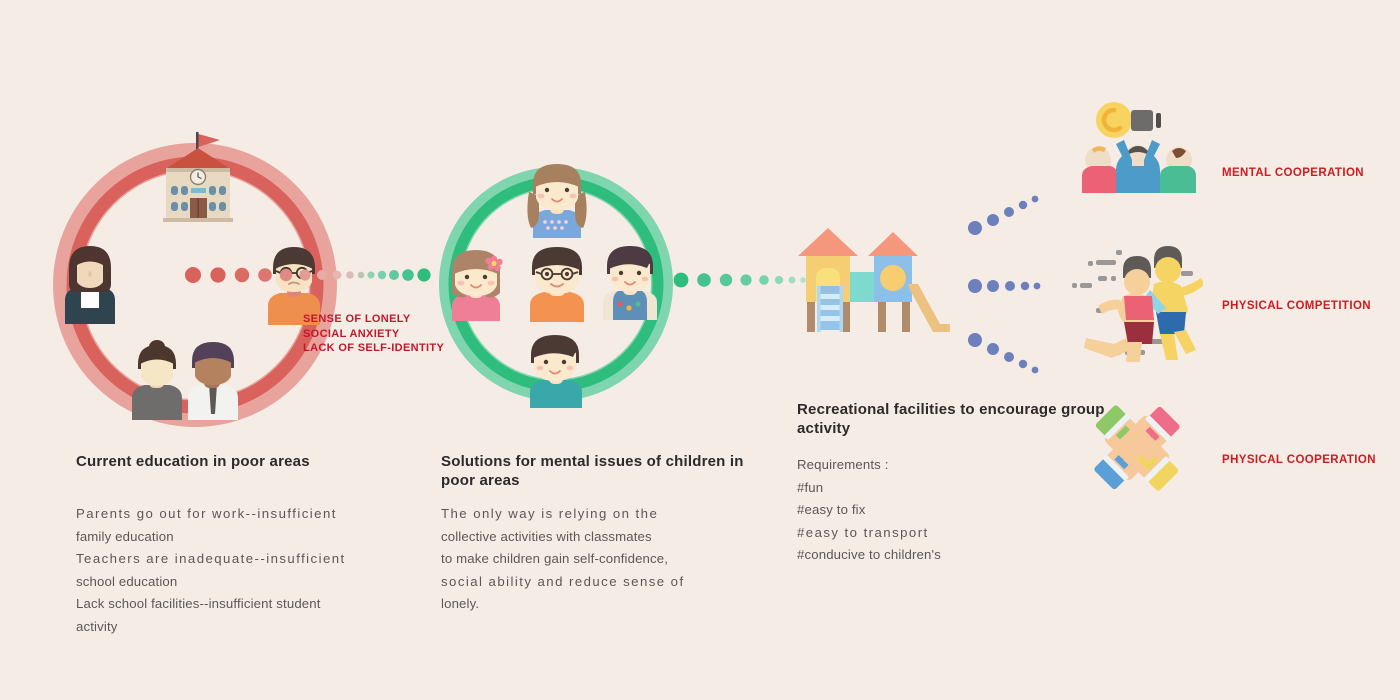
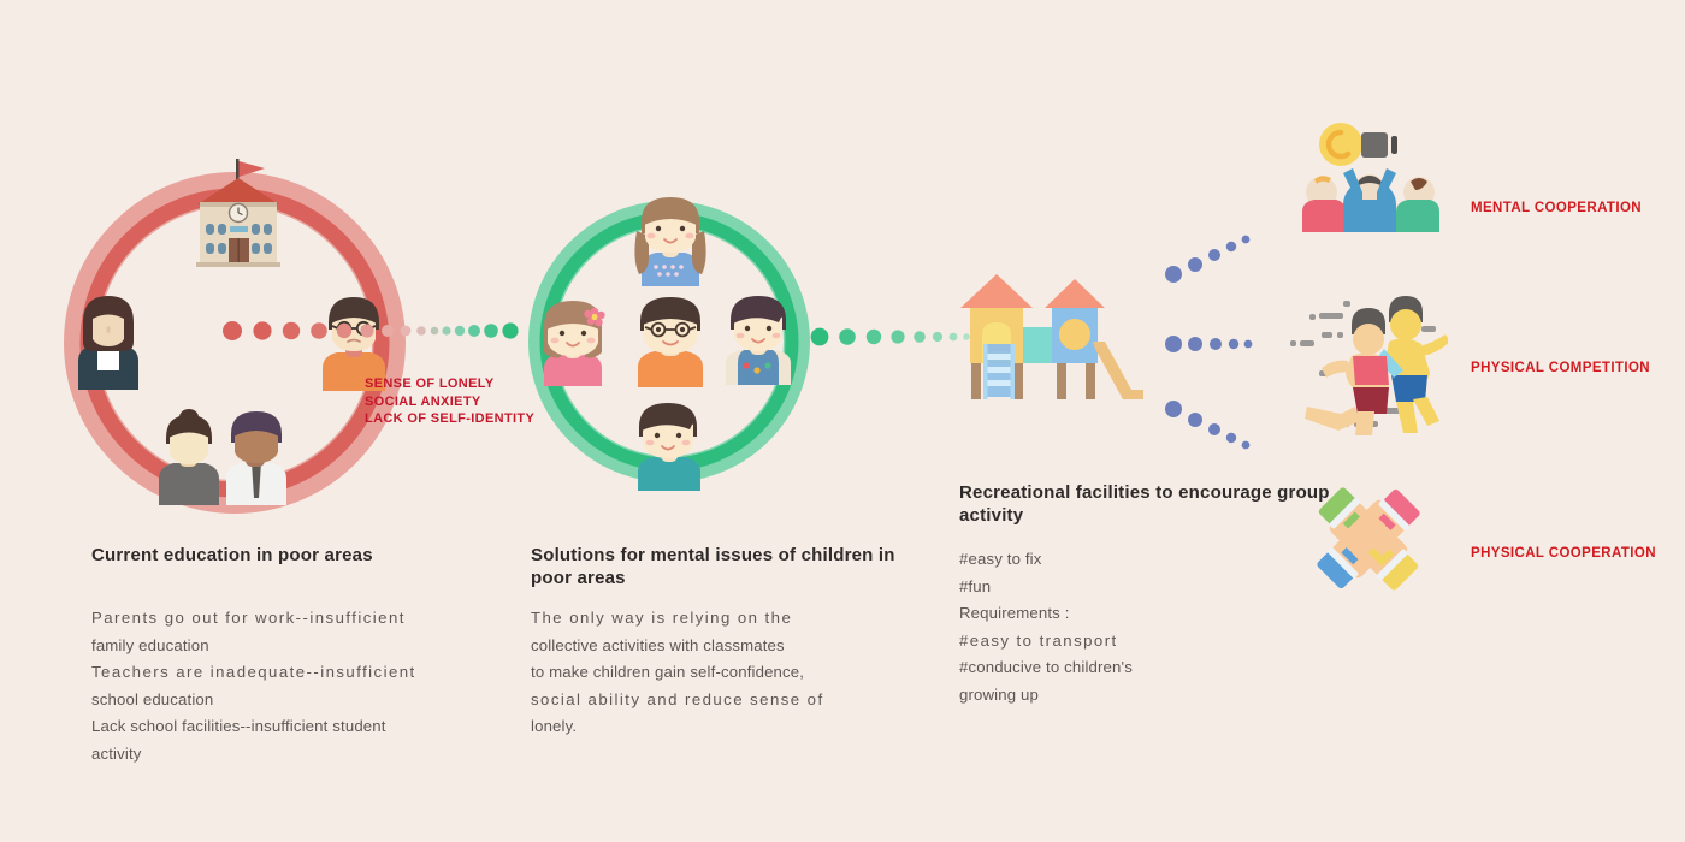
  SENSE OF LONELY
  SOCIAL ANXIETY
  LACK OF SELF-IDENTITY
  MENTAL COOPERATION
  PHYSICAL COMPETITION
  PHYSICAL COOPERATION
  Current education in poor areas
  Parents go out for work--insufficient
  family education
  Teachers are inadequate--insufficient
  school education
  Lack school facilities--insufficient student
  activity
  Solutions for mental issues of children in poor areas
  The only way is relying on the
  collective activities with classmates
  to make children gain self-confidence,
  social ability and reduce sense of
  lonely.
  Recreational facilities to encourage group activity
- Requirements :
+ #easy to fix
  #fun
- #easy to fix
+ Requirements :
  #easy to transport
  #conducive to children's
+ growing up
